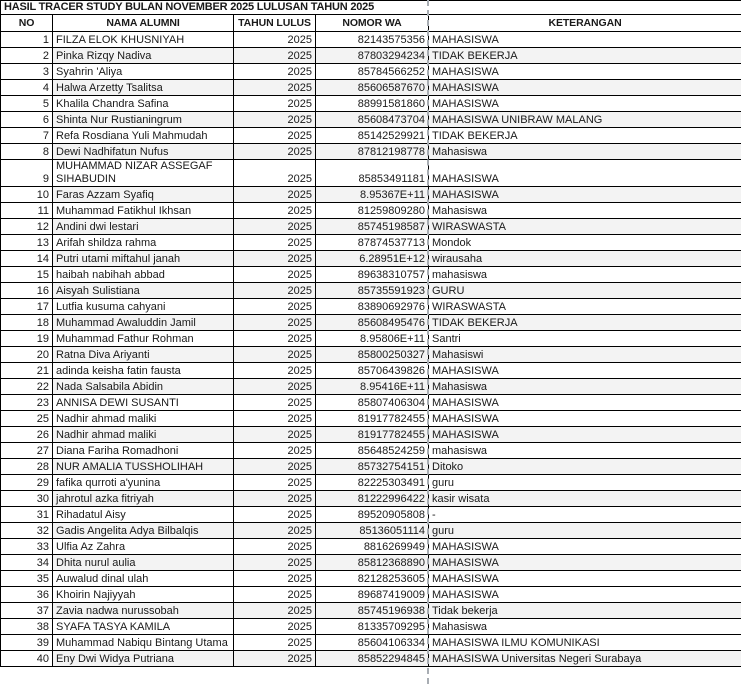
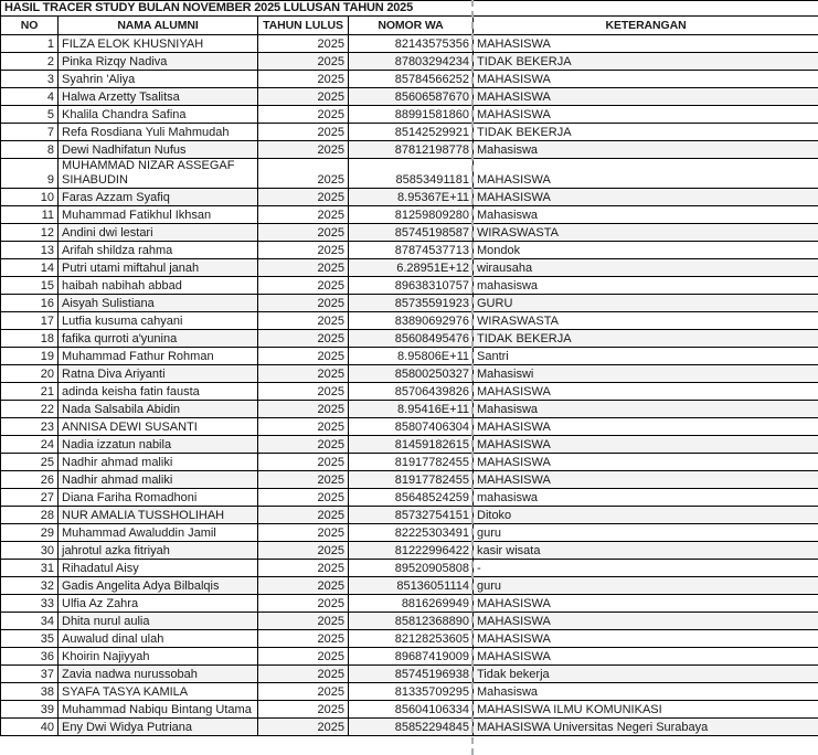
  HASIL TRACER STUDY BULAN NOVEMBER 2025 LULUSAN TAHUN 2025
  NO	NAMA ALUMNI	TAHUN LULUS	NOMOR WA	KETERANGAN
  1	FILZA ELOK KHUSNIYAH	2025	82143575356	MAHASISWA
  2	Pinka Rizqy Nadiva	2025	87803294234	TIDAK BEKERJA
  3	Syahrin 'Aliya	2025	85784566252	MAHASISWA
  4	Halwa Arzetty Tsalitsa	2025	85606587670	MAHASISWA
  5	Khalila Chandra Safina	2025	88991581860	MAHASISWA
- 6	Shinta Nur Rustianingrum	2025	85608473704	MAHASISWA UNIBRAW MALANG
  7	Refa Rosdiana Yuli Mahmudah	2025	85142529921	TIDAK BEKERJA
  8	Dewi Nadhifatun Nufus	2025	87812198778	Mahasiswa
  9	MUHAMMAD NIZAR ASSEGAF SIHABUDIN	2025	85853491181	MAHASISWA
  10	Faras Azzam Syafiq	2025	8.95367E+11	MAHASISWA
  11	Muhammad Fatikhul Ikhsan	2025	81259809280	Mahasiswa
  12	Andini dwi lestari	2025	85745198587	WIRASWASTA
  13	Arifah shildza rahma	2025	87874537713	Mondok
  14	Putri utami miftahul janah	2025	6.28951E+12	wirausaha
  15	haibah nabihah abbad	2025	89638310757	mahasiswa
  16	Aisyah Sulistiana	2025	85735591923	GURU
  17	Lutfia kusuma cahyani	2025	83890692976	WIRASWASTA
- 18	Muhammad Awaluddin Jamil	2025	85608495476	TIDAK BEKERJA
+ 18	fafika qurroti a'yunina	2025	85608495476	TIDAK BEKERJA
  19	Muhammad Fathur Rohman	2025	8.95806E+11	Santri
  20	Ratna Diva Ariyanti	2025	85800250327	Mahasiswi
  21	adinda keisha fatin fausta	2025	85706439826	MAHASISWA
  22	Nada Salsabila Abidin	2025	8.95416E+11	Mahasiswa
  23	ANNISA DEWI SUSANTI	2025	85807406304	MAHASISWA
+ 24	Nadia izzatun nabila	2025	81459182615	MAHASISWA
  25	Nadhir ahmad maliki	2025	81917782455	MAHASISWA
  26	Nadhir ahmad maliki	2025	81917782455	MAHASISWA
  27	Diana Fariha Romadhoni	2025	85648524259	mahasiswa
  28	NUR AMALIA TUSSHOLIHAH	2025	85732754151	Ditoko
- 29	fafika qurroti a'yunina	2025	82225303491	guru
+ 29	Muhammad Awaluddin Jamil	2025	82225303491	guru
  30	jahrotul azka fitriyah	2025	81222996422	kasir wisata
  31	Rihadatul Aisy	2025	89520905808	-
  32	Gadis Angelita Adya Bilbalqis	2025	85136051114	guru
  33	Ulfia Az Zahra	2025	8816269949	MAHASISWA
  34	Dhita nurul aulia	2025	85812368890	MAHASISWA
  35	Auwalud dinal ulah	2025	82128253605	MAHASISWA
  36	Khoirin Najiyyah	2025	89687419009	MAHASISWA
  37	Zavia nadwa nurussobah	2025	85745196938	Tidak bekerja
  38	SYAFA TASYA KAMILA	2025	81335709295	Mahasiswa
  39	Muhammad Nabiqu Bintang Utama	2025	85604106334	MAHASISWA ILMU KOMUNIKASI
  40	Eny Dwi Widya Putriana	2025	85852294845	MAHASISWA Universitas Negeri Surabaya
